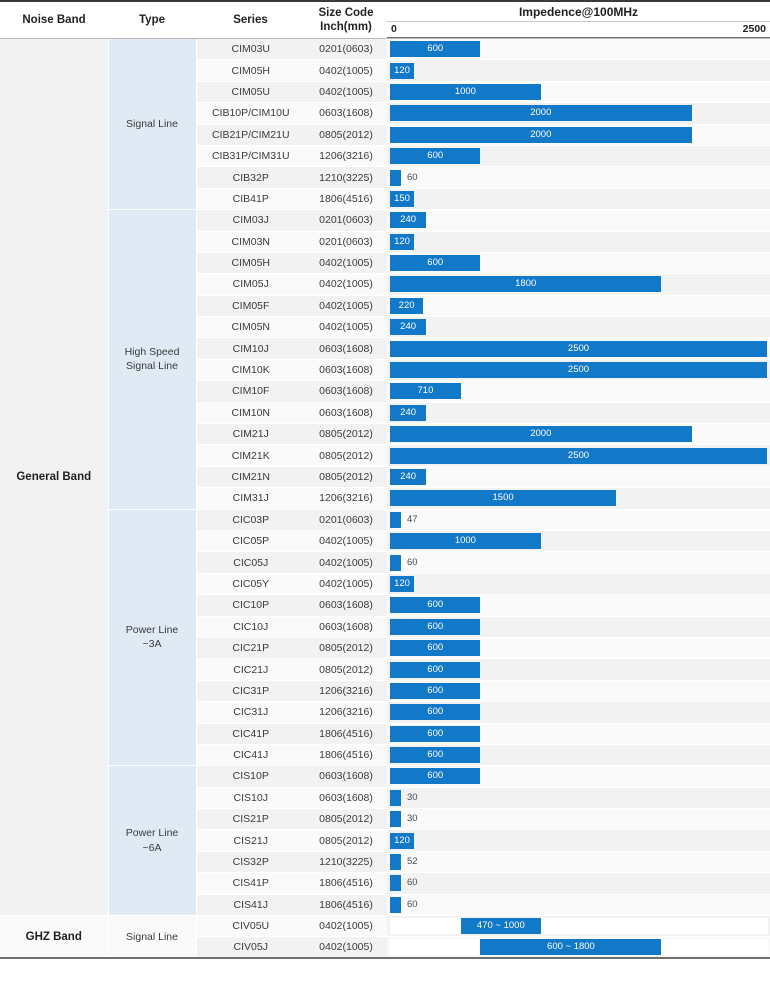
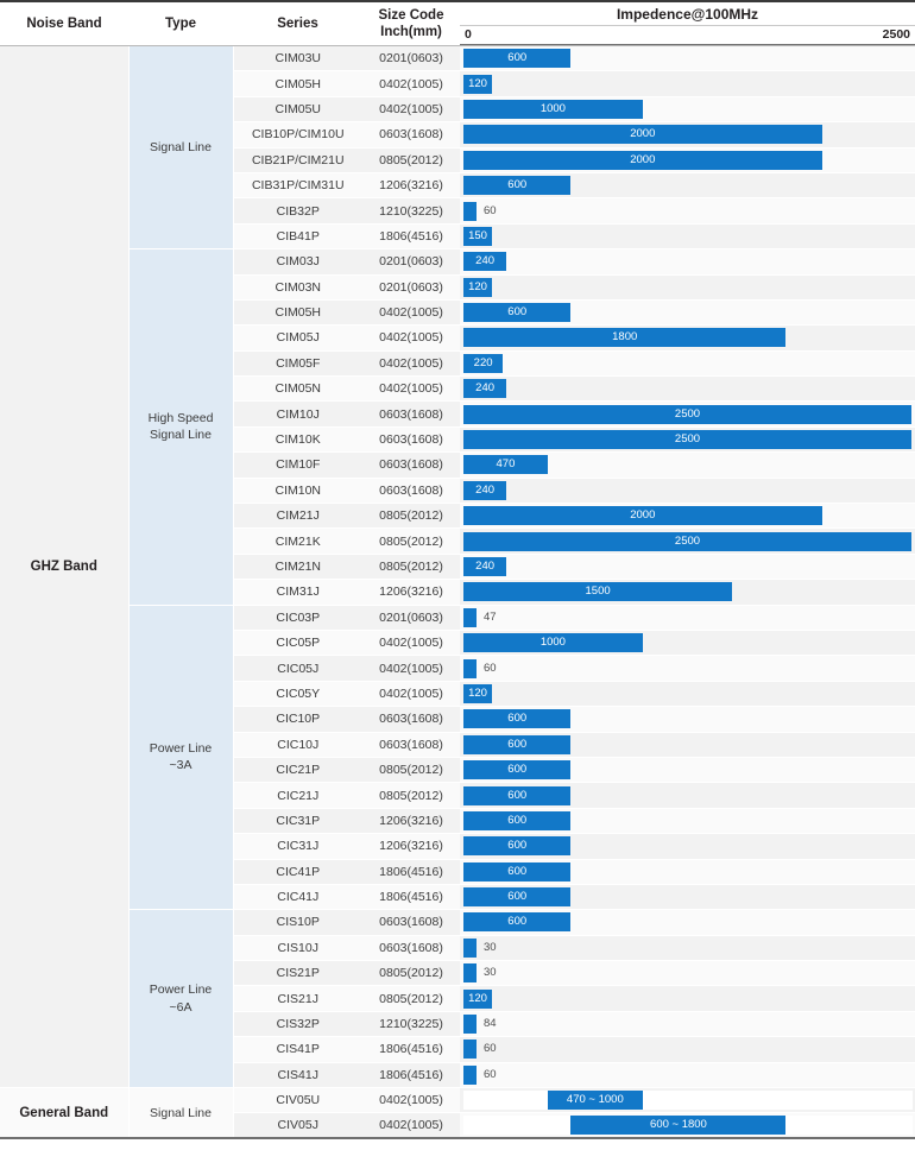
  Noise Band	Type	Series	Size Code Inch(mm)	Impedence@100MHz 0 2500
- General Band	Signal Line	CIM03U	0201(0603)	600
+ GHZ Band	Signal Line	CIM03U	0201(0603)	600
  CIM05H	0402(1005)	120
  CIM05U	0402(1005)	1000
  CIB10P/CIM10U	0603(1608)	2000
  CIB21P/CIM21U	0805(2012)	2000
  CIB31P/CIM31U	1206(3216)	600
  CIB32P	1210(3225)	60
  CIB41P	1806(4516)	150
  High SpeedSignal Line	CIM03J	0201(0603)	240
  CIM03N	0201(0603)	120
  CIM05H	0402(1005)	600
  CIM05J	0402(1005)	1800
  CIM05F	0402(1005)	220
  CIM05N	0402(1005)	240
  CIM10J	0603(1608)	2500
  CIM10K	0603(1608)	2500
- CIM10F	0603(1608)	710
+ CIM10F	0603(1608)	470
  CIM10N	0603(1608)	240
  CIM21J	0805(2012)	2000
  CIM21K	0805(2012)	2500
  CIM21N	0805(2012)	240
  CIM31J	1206(3216)	1500
  Power Line~3A	CIC03P	0201(0603)	47
  CIC05P	0402(1005)	1000
  CIC05J	0402(1005)	60
  CIC05Y	0402(1005)	120
  CIC10P	0603(1608)	600
  CIC10J	0603(1608)	600
  CIC21P	0805(2012)	600
  CIC21J	0805(2012)	600
  CIC31P	1206(3216)	600
  CIC31J	1206(3216)	600
  CIC41P	1806(4516)	600
  CIC41J	1806(4516)	600
  Power Line~6A	CIS10P	0603(1608)	600
  CIS10J	0603(1608)	30
  CIS21P	0805(2012)	30
  CIS21J	0805(2012)	120
- CIS32P	1210(3225)	52
+ CIS32P	1210(3225)	84
  CIS41P	1806(4516)	60
  CIS41J	1806(4516)	60
- GHZ Band	Signal Line	CIV05U	0402(1005)	470 ~ 1000
+ General Band	Signal Line	CIV05U	0402(1005)	470 ~ 1000
  CIV05J	0402(1005)	600 ~ 1800
